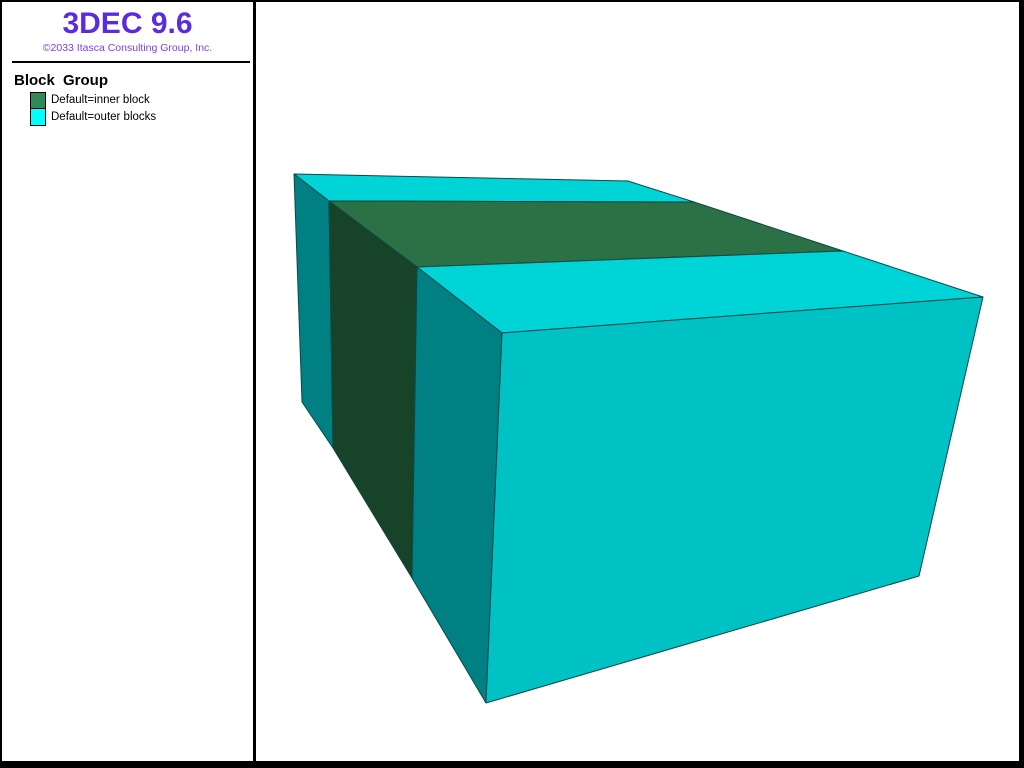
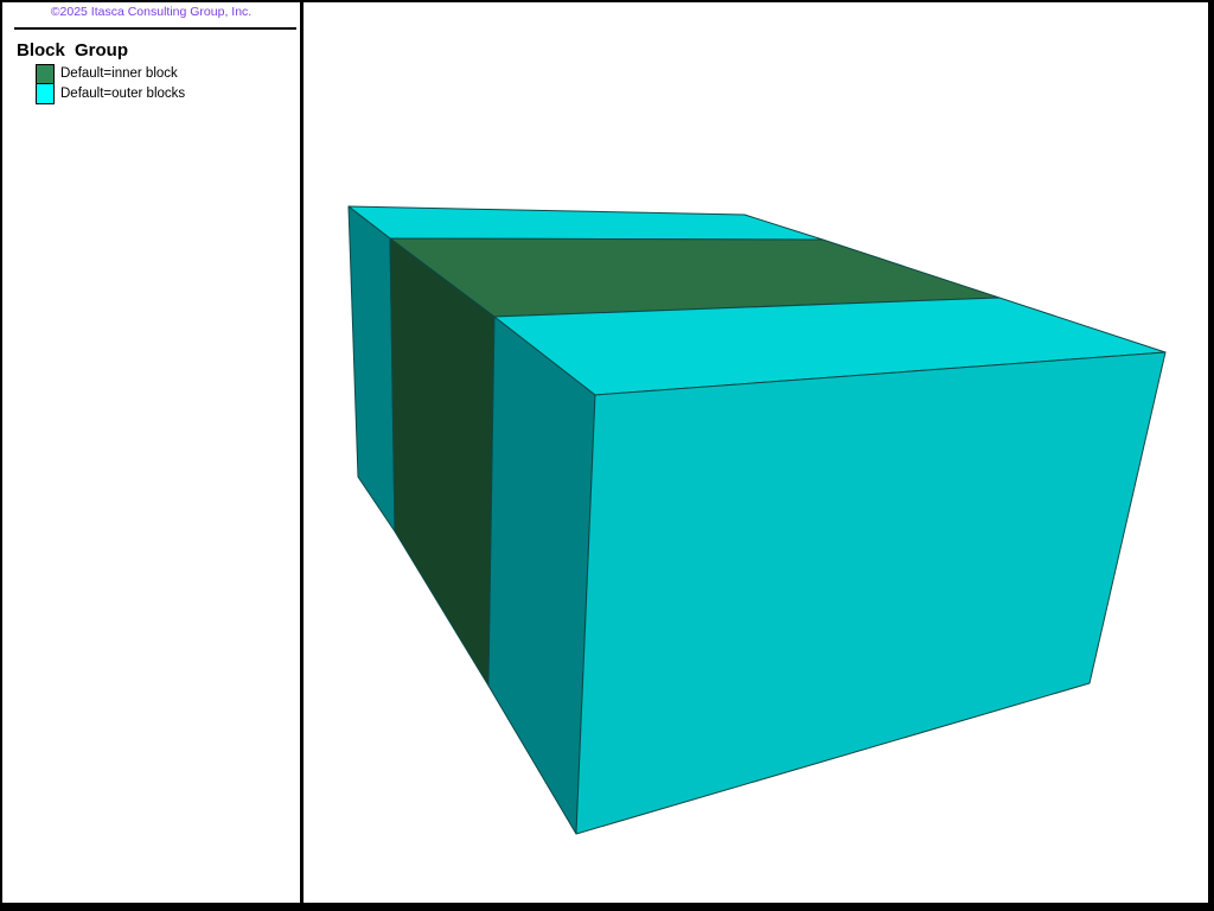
- 3DEC 9.6
- ©2033 Itasca Consulting Group, Inc.
+ ©2025 Itasca Consulting Group, Inc.
  Block Group
  Default=inner block
  Default=outer blocks
